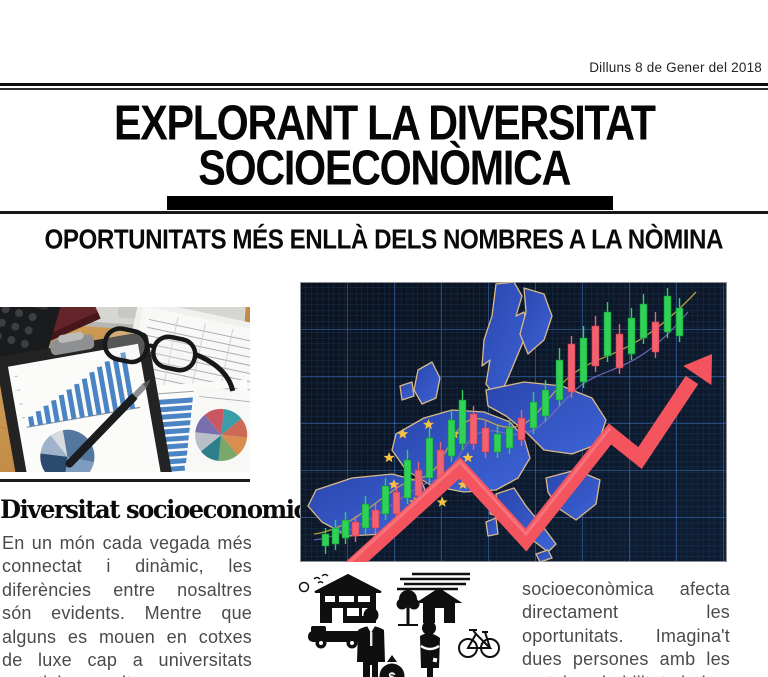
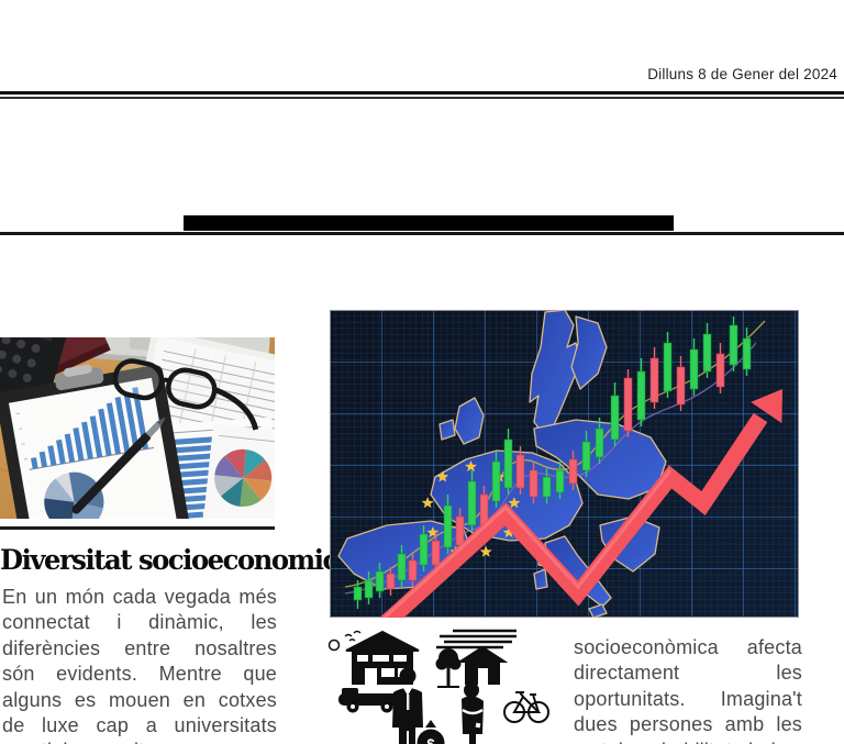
- Dilluns 8 de Gener del 2018
+ Dilluns 8 de Gener del 2024
- EXPLORANT LA DIVERSITAT
- SOCIOECONÒMICA
- OPORTUNITATS MÉS ENLLÀ DELS NOMBRES A LA NÒMINA
  Diversitat socioeconomi
  En un món cada vegada més connectat i dinàmic, les diferències entre nosaltres són evidents. Mentre que alguns es mouen en cotxes de luxe cap a universitats
  socioeconòmica afecta directament les oportunitats. Imagina't dues persones amb les
